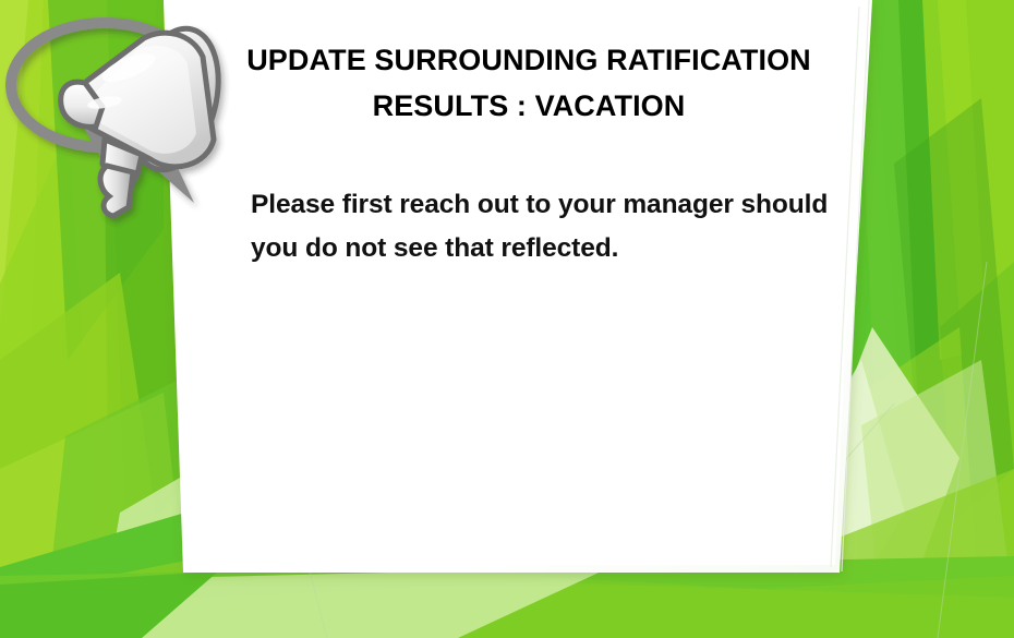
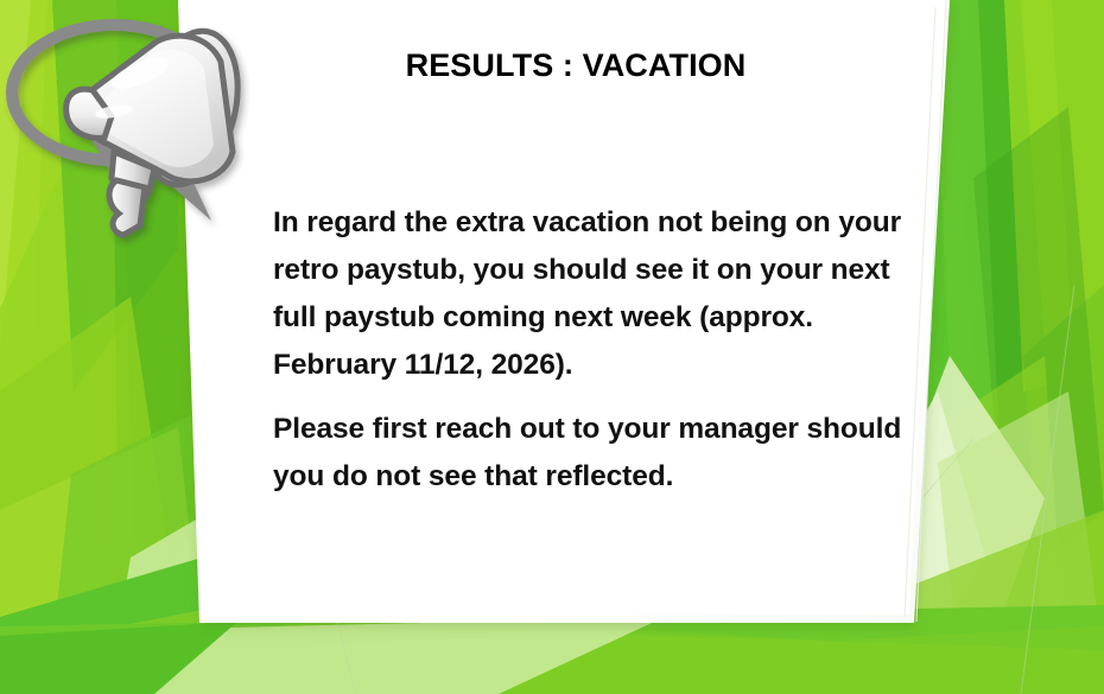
- UPDATE SURROUNDING RATIFICATION
  RESULTS : VACATION
+ In regard the extra vacation not being on your retro paystub, you should see it on your next full paystub coming next week (approx. February 11/12, 2026).
  Please first reach out to your manager should you do not see that reflected.
